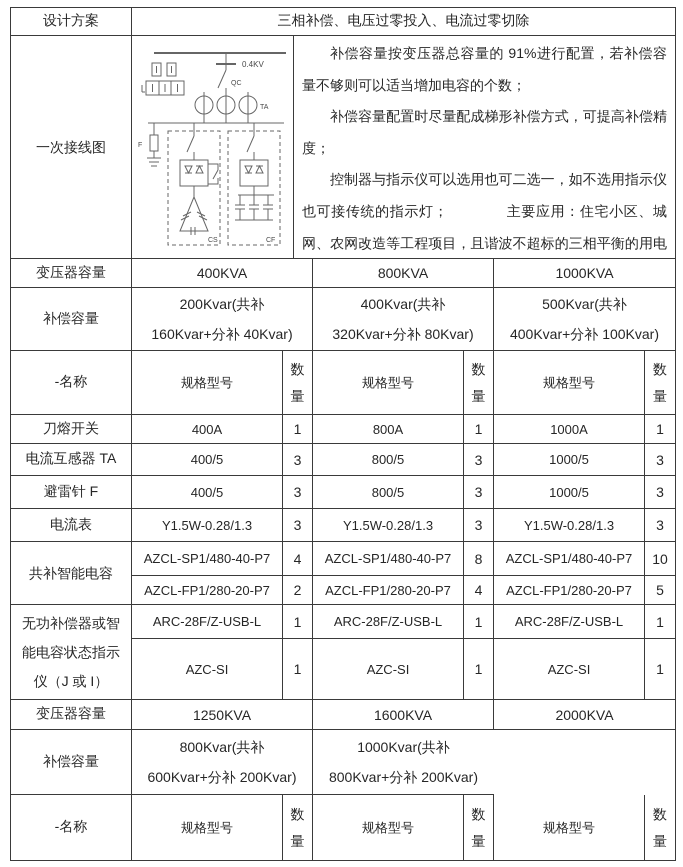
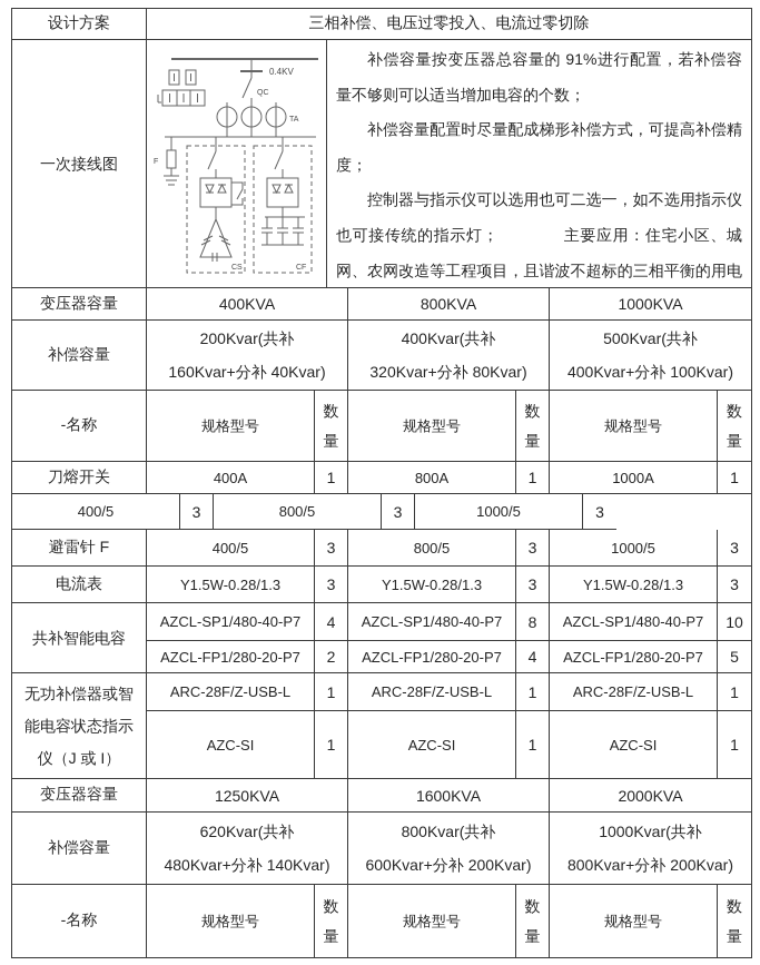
  设计方案
  三相补偿、电压过零投入、电流过零切除
  一次接线图
  0.4KV
  补偿容量按变压器总容量的 91%进行配置，若补偿容量不够则可以适当增加电容的个数；
  补偿容量配置时尽量配成梯形补偿方式，可提高补偿精度；
  控制器与指示仪可以选用也可二选一，如不选用指示仪也可接传统的指示灯； 主要应用：住宅小区、城网、农网改造等工程项目，且谐波不超标的三相平衡的用电
  变压器容量
  400KVA
  800KVA
  1000KVA
  补偿容量
  200Kvar(共补 160Kvar+分补 40Kvar)
  400Kvar(共补 320Kvar+分补 80Kvar)
  500Kvar(共补 400Kvar+分补 100Kvar)
  -名称
  规格型号
  数量
  规格型号
  数量
  规格型号
  数量
  刀熔开关
  400A
  1
  800A
  1
  1000A
  1
- 电流互感器 TA
  400/5
  3
  800/5
  3
  1000/5
  3
  避雷针 F
  400/5
  3
  800/5
  3
  1000/5
  3
  电流表
  Y1.5W-0.28/1.3
  3
  Y1.5W-0.28/1.3
  3
  Y1.5W-0.28/1.3
  3
  共补智能电容
  AZCL-SP1/480-40-P7
  4
  AZCL-SP1/480-40-P7
  8
  AZCL-SP1/480-40-P7
  10
  AZCL-FP1/280-20-P7
  2
  AZCL-FP1/280-20-P7
  4
  AZCL-FP1/280-20-P7
  5
  无功补偿器或智能电容状态指示仪（J 或 I）
  ARC-28F/Z-USB-L
  1
  ARC-28F/Z-USB-L
  1
  ARC-28F/Z-USB-L
  1
  AZC-SI
  1
  AZC-SI
  1
  AZC-SI
  1
  变压器容量
  1250KVA
  1600KVA
  2000KVA
  补偿容量
+ 620Kvar(共补 480Kvar+分补 140Kvar)
  800Kvar(共补 600Kvar+分补 200Kvar)
  1000Kvar(共补 800Kvar+分补 200Kvar)
  -名称
  规格型号
  数量
  规格型号
  数量
  规格型号
  数量
